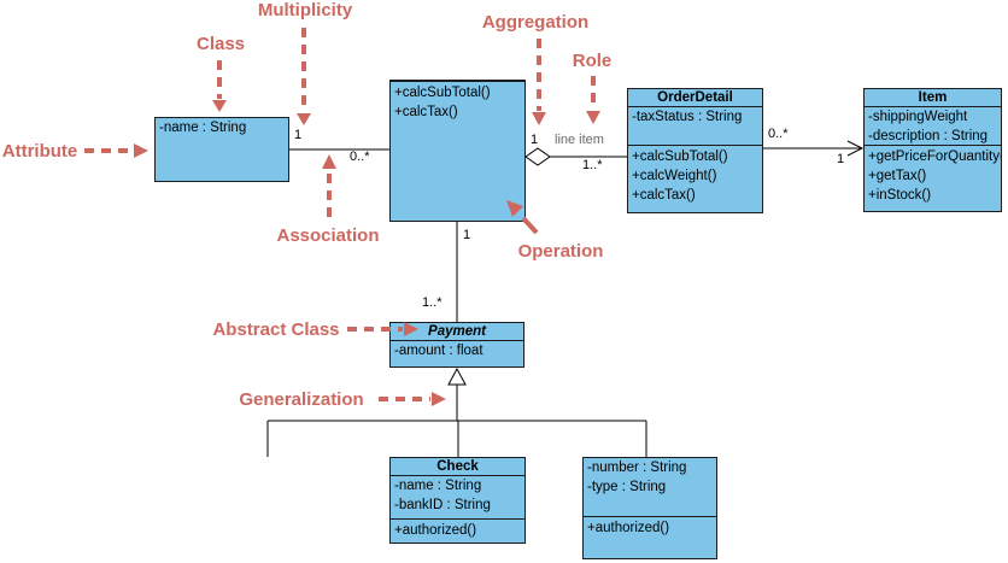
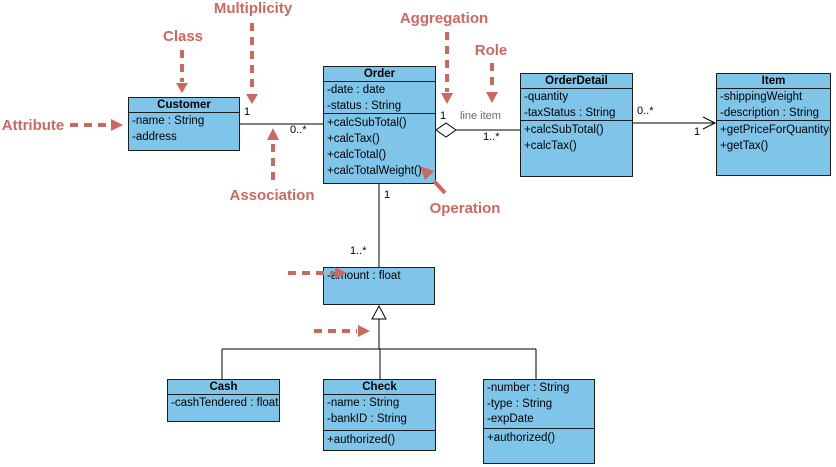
+ Customer
  -name : String
+ -address
+ Order
+ -date : date
+ -status : String
  +calcSubTotal()
  +calcTax()
+ +calcTotal()
+ +calcTotalWeight()
  OrderDetail
+ -quantity
  -taxStatus : String
  +calcSubTotal()
- +calcWeight()
  +calcTax()
  Item
  -shippingWeight
  -description : String
  +getPriceForQuantity
  +getTax()
- +inStock()
- Payment
  -amount : float
+ Cash
+ -cashTendered : float
  Check
  -name : String
  -bankID : String
  +authorized()
  -number : String
  -type : String
+ -expDate
  +authorized()
  1
  0..*
  1
  line item
  1..*
  0..*
  1
  1
  1..*
  Multiplicity
  Class
  Aggregation
  Role
  Attribute
  Association
  Operation
- Abstract Class
- Generalization
